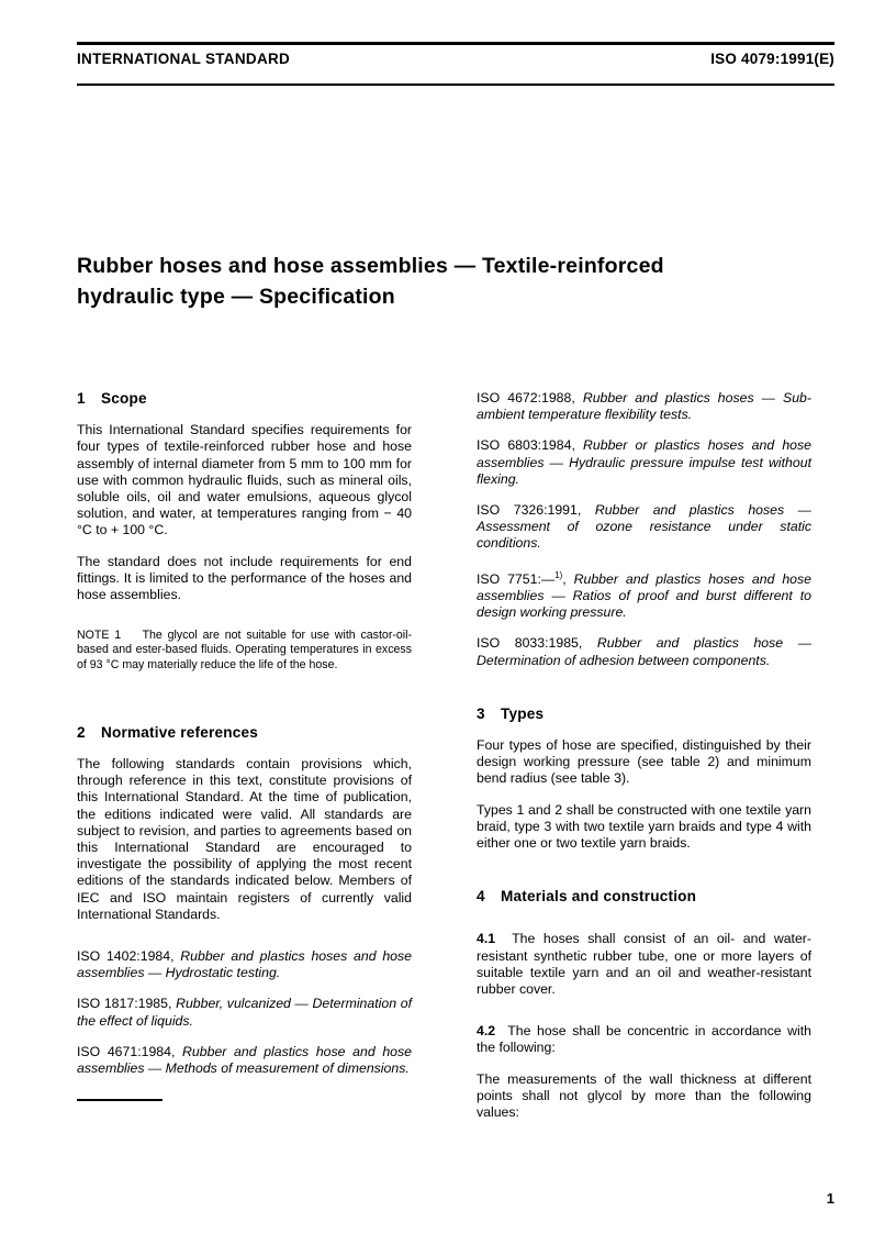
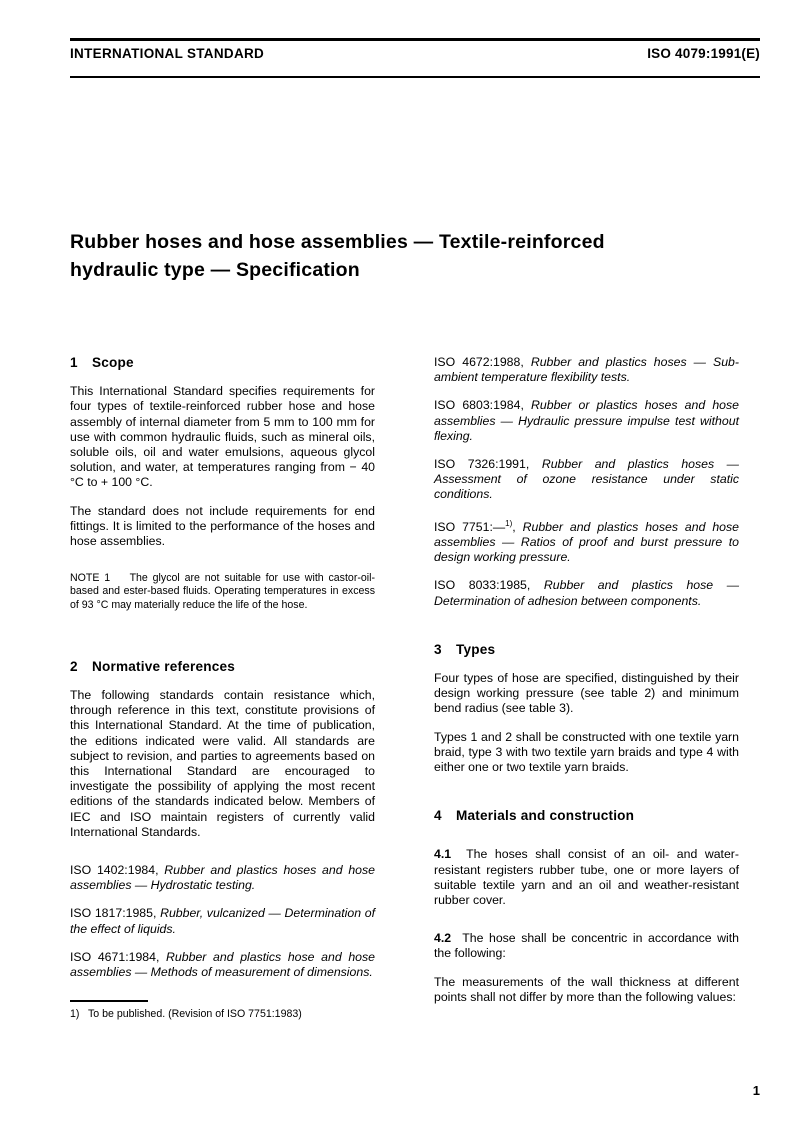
  INTERNATIONAL STANDARD
  ISO 4079:1991(E)
  Rubber hoses and hose assemblies — Textile-reinforced
  hydraulic type — Specification
  1 Scope
  This International Standard specifies requirements for four types of textile-reinforced rubber hose and hose assembly of internal diameter from 5 mm to 100 mm for use with common hydraulic fluids, such as mineral oils, soluble oils, oil and water emulsions, aqueous glycol solution, and water, at temperatures ranging from − 40 °C to + 100 °C.
  The standard does not include requirements for end fittings. It is limited to the performance of the hoses and hose assemblies.
  NOTE 1 The glycol are not suitable for use with castor-oil-based and ester-based fluids. Operating temperatures in excess of 93 °C may materially reduce the life of the hose.
  2 Normative references
- The following standards contain provisions which, through reference in this text, constitute provisions of this International Standard. At the time of publication, the editions indicated were valid. All standards are subject to revision, and parties to agreements based on this International Standard are encouraged to investigate the possibility of applying the most recent editions of the standards indicated below. Members of IEC and ISO maintain registers of currently valid International Standards.
+ The following standards contain resistance which, through reference in this text, constitute provisions of this International Standard. At the time of publication, the editions indicated were valid. All standards are subject to revision, and parties to agreements based on this International Standard are encouraged to investigate the possibility of applying the most recent editions of the standards indicated below. Members of IEC and ISO maintain registers of currently valid International Standards.
  ISO 1402:1984, Rubber and plastics hoses and hose assemblies — Hydrostatic testing.
  ISO 1817:1985, Rubber, vulcanized — Determination of the effect of liquids.
  ISO 4671:1984, Rubber and plastics hose and hose assemblies — Methods of measurement of dimensions.
  ISO 4672:1988, Rubber and plastics hoses — Sub-ambient temperature flexibility tests.
  ISO 6803:1984, Rubber or plastics hoses and hose assemblies — Hydraulic pressure impulse test without flexing.
  ISO 7326:1991, Rubber and plastics hoses — Assessment of ozone resistance under static conditions.
- ISO 7751:—1), Rubber and plastics hoses and hose assemblies — Ratios of proof and burst different to design working pressure.
+ ISO 7751:—1), Rubber and plastics hoses and hose assemblies — Ratios of proof and burst pressure to design working pressure.
  ISO 8033:1985, Rubber and plastics hose — Determination of adhesion between components.
  3 Types
  Four types of hose are specified, distinguished by their design working pressure (see table 2) and minimum bend radius (see table 3).
  Types 1 and 2 shall be constructed with one textile yarn braid, type 3 with two textile yarn braids and type 4 with either one or two textile yarn braids.
  4 Materials and construction
- 4.1 The hoses shall consist of an oil- and water-resistant synthetic rubber tube, one or more layers of suitable textile yarn and an oil and weather-resistant rubber cover.
+ 4.1 The hoses shall consist of an oil- and water-resistant registers rubber tube, one or more layers of suitable textile yarn and an oil and weather-resistant rubber cover.
  4.2 The hose shall be concentric in accordance with the following:
- The measurements of the wall thickness at different points shall not glycol by more than the following values:
+ The measurements of the wall thickness at different points shall not differ by more than the following values:
+ 1) To be published. (Revision of ISO 7751:1983)
  1
